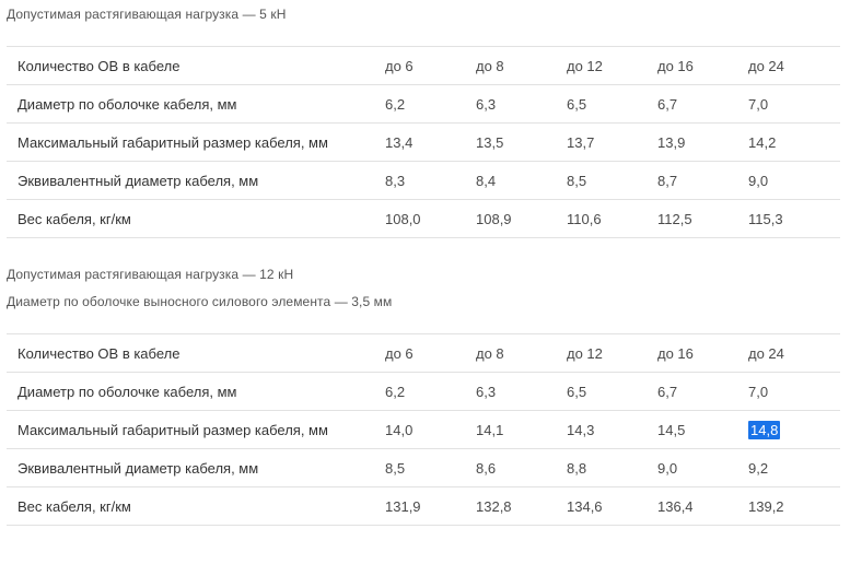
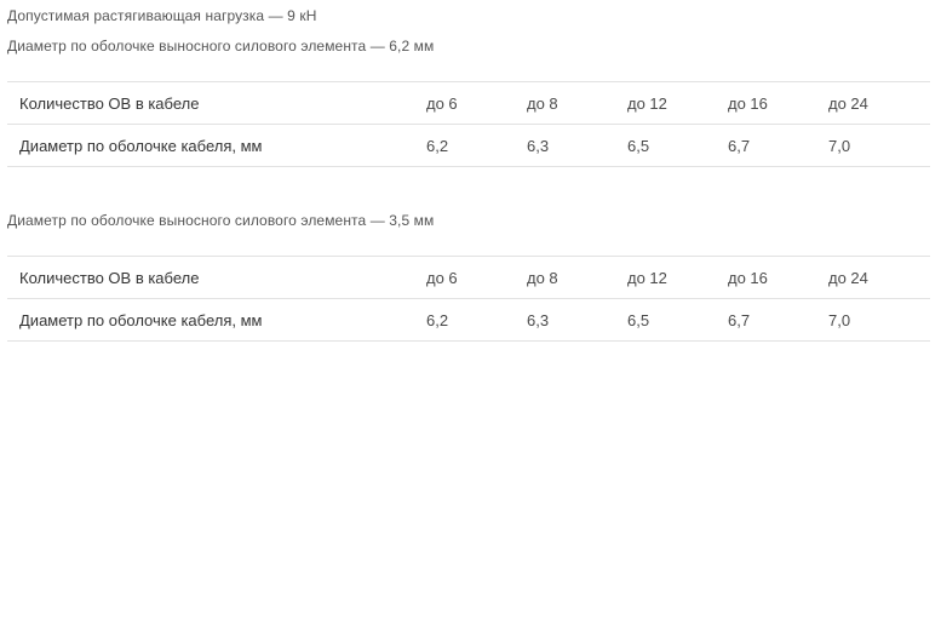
- Допустимая растягивающая нагрузка — 5 кН
+ Допустимая растягивающая нагрузка — 9 кН
+ Диаметр по оболочке выносного силового элемента — 6,2 мм
  Количество ОВ в кабеле	до 6	до 8	до 12	до 16	до 24
  Диаметр по оболочке кабеля, мм	6,2	6,3	6,5	6,7	7,0
- Максимальный габаритный размер кабеля, мм	13,4	13,5	13,7	13,9	14,2
- Эквивалентный диаметр кабеля, мм	8,3	8,4	8,5	8,7	9,0
- Вес кабеля, кг/км	108,0	108,9	110,6	112,5	115,3
- Допустимая растягивающая нагрузка — 12 кН
  Диаметр по оболочке выносного силового элемента — 3,5 мм
  Количество ОВ в кабеле	до 6	до 8	до 12	до 16	до 24
  Диаметр по оболочке кабеля, мм	6,2	6,3	6,5	6,7	7,0
- Максимальный габаритный размер кабеля, мм	14,0	14,1	14,3	14,5	14,8
- Эквивалентный диаметр кабеля, мм	8,5	8,6	8,8	9,0	9,2
- Вес кабеля, кг/км	131,9	132,8	134,6	136,4	139,2
